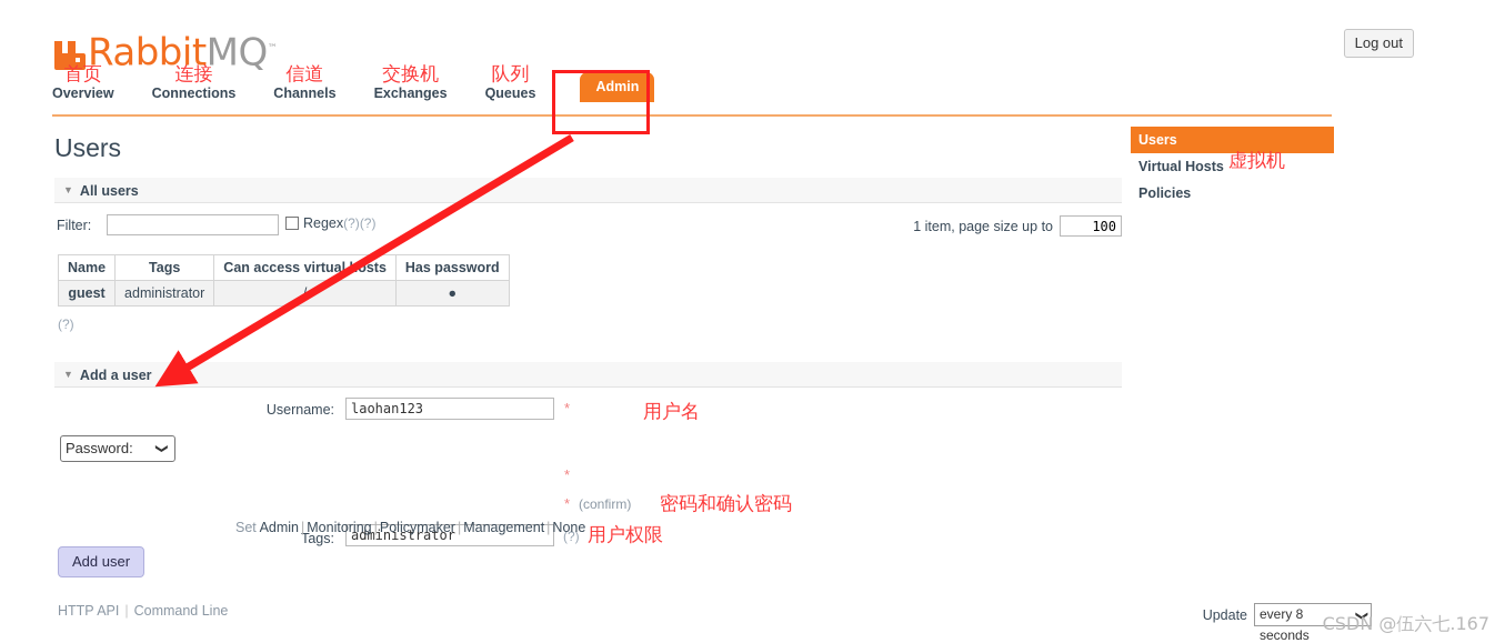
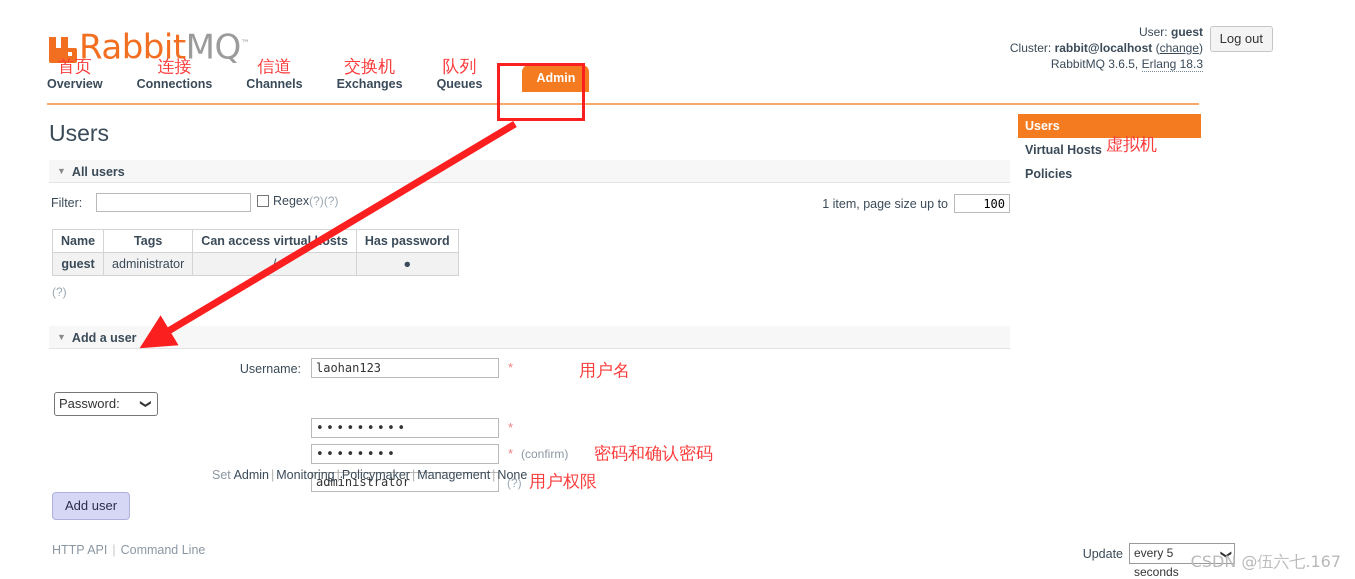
  RabbitMQ™
  首页
  Overview
  连接
  Connections
  信道
  Channels
  交换机
  Exchanges
  队列
  Queues
  Admin
+ User: guest
+ Cluster: rabbit@localhost (change)
+ RabbitMQ 3.6.5, Erlang 18.3
  Log out
  Users
  Users
  Virtual Hosts
  虚拟机
  Policies
  ▼ All users
  Filter:
  Regex
  (?)
  (?)
  1 item, page size up to
  100
  Name	Tags	Can access virtualosts	Has password
  guest	administrator		●
  (?)
  ▼ Add a user
  Username:
  laohan123
  *
  用户名
  Password:
+ •••••••••
  *
+ ••••••••
  *
  (confirm)
  密码和确认密码
- Tags:
  administrator
  (?)
  用户权限
  Set Admin | Monitoring | Policymaker | Management | None
  Add user
  HTTP API | Command Line
  Update
- every 8 seconds
+ every 5 seconds
  CSDN @伍六七.167
